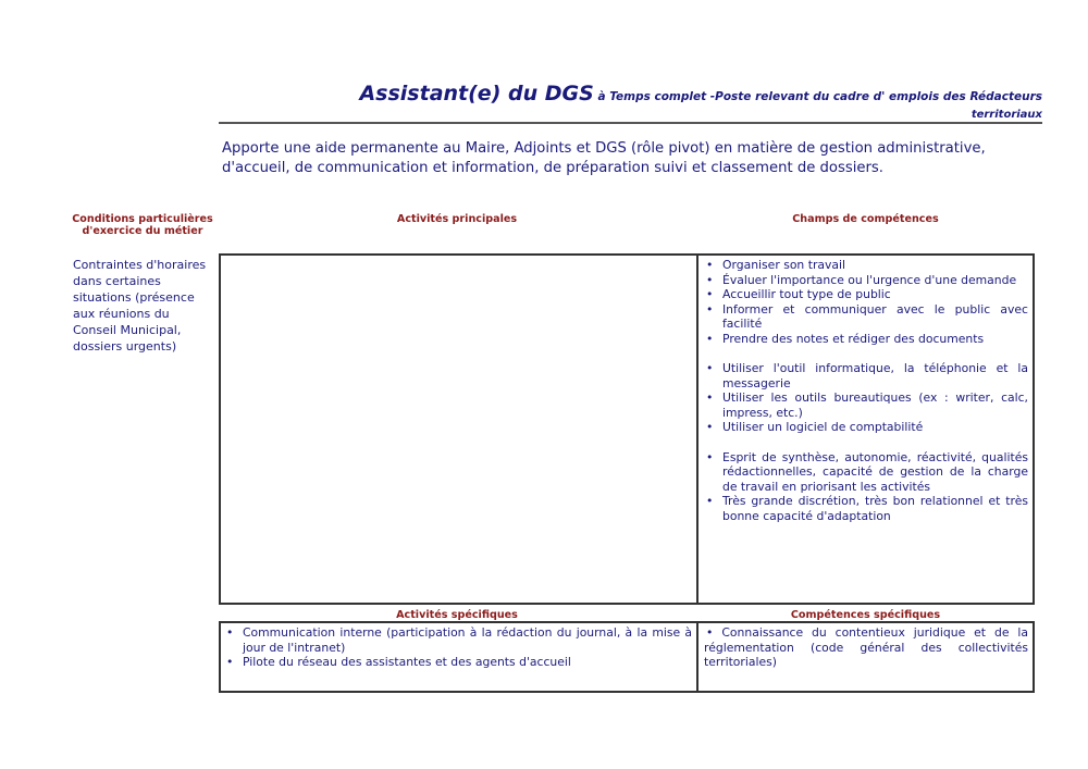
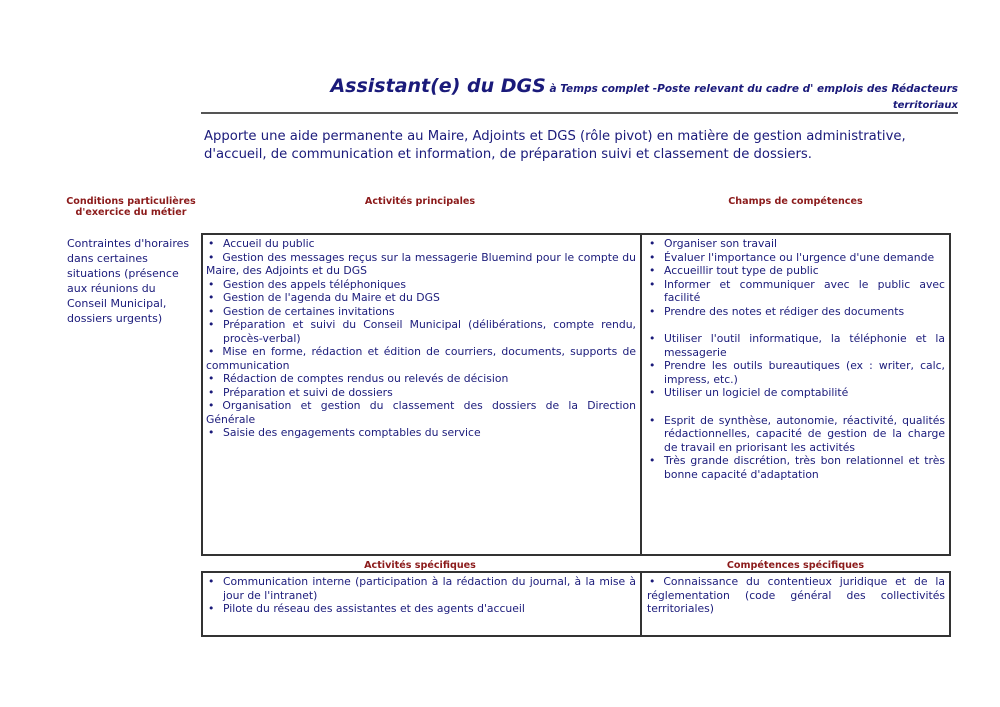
  Assistant(e) du DGS à Temps complet -Poste relevant du cadre d' emplois des Rédacteurs
  territoriaux
  Apporte une aide permanente au Maire, Adjoints et DGS (rôle pivot) en matière de gestion administrative, d'accueil, de communication et information, de préparation suivi et classement de dossiers.
  Conditions particulières d'exercice du métier
  Contraintes d'horaires dans certaines situations (présence aux réunions du Conseil Municipal, dossiers urgents)
  Activités principales
  Champs de compétences
+ Accueil du public
+ • Gestion des messages reçus sur la messagerie Bluemind pour le compte du Maire, des Adjoints et du DGS
+ Gestion des appels téléphoniques
+ Gestion de l'agenda du Maire et du DGS
+ Gestion de certaines invitations
+ Préparation et suivi du Conseil Municipal (délibérations, compte rendu, procès-verbal)
+ • Mise en forme, rédaction et édition de courriers, documents, supports de communication
+ Rédaction de comptes rendus ou relevés de décision
+ Préparation et suivi de dossiers
+ • Organisation et gestion du classement des dossiers de la Direction Générale
+ Saisie des engagements comptables du service
  Organiser son travail
  Évaluer l'importance ou l'urgence d'une demande
  Accueillir tout type de public
  Informer et communiquer avec le public avec facilité
  Prendre des notes et rédiger des documents
  Utiliser l'outil informatique, la téléphonie et la messagerie
- Utiliser les outils bureautiques (ex : writer, calc, impress, etc.)
+ Prendre les outils bureautiques (ex : writer, calc, impress, etc.)
  Utiliser un logiciel de comptabilité
  Esprit de synthèse, autonomie, réactivité, qualités rédactionnelles, capacité de gestion de la charge de travail en priorisant les activités
  Très grande discrétion, très bon relationnel et très bonne capacité d'adaptation
  Activités spécifiques
  Compétences spécifiques
  Communication interne (participation à la rédaction du journal, à la mise à jour de l'intranet)
  Pilote du réseau des assistantes et des agents d'accueil
  • Connaissance du contentieux juridique et de la réglementation (code général des collectivités territoriales)
